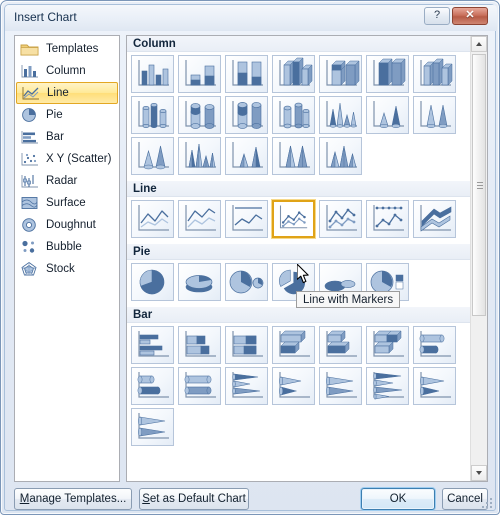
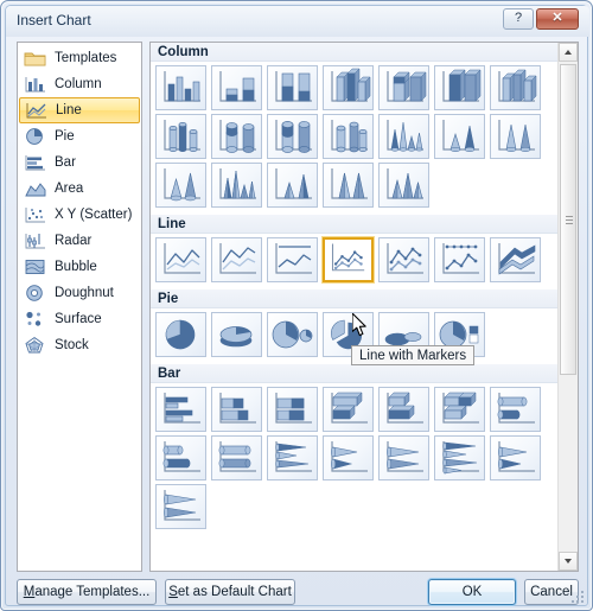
  Insert Chart
  ?
  ✕
  Templates
  Column
  Line
  Pie
  Bar
+ Area
  X Y (Scatter)
  Radar
- Surface
+ Bubble
  Doughnut
- Bubble
+ Surface
  Stock
  Column
  Line
  Pie
  Bar
  Line with Markers
  Manage Templates...
  Set as Default Chart
  OK
  Cancel
